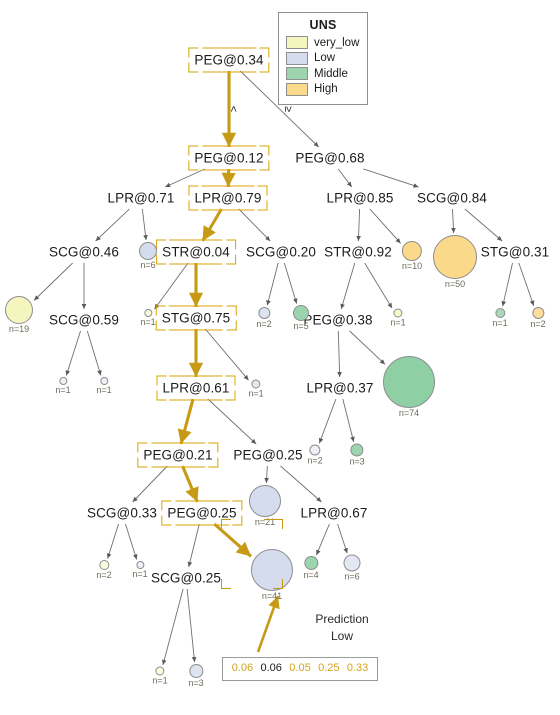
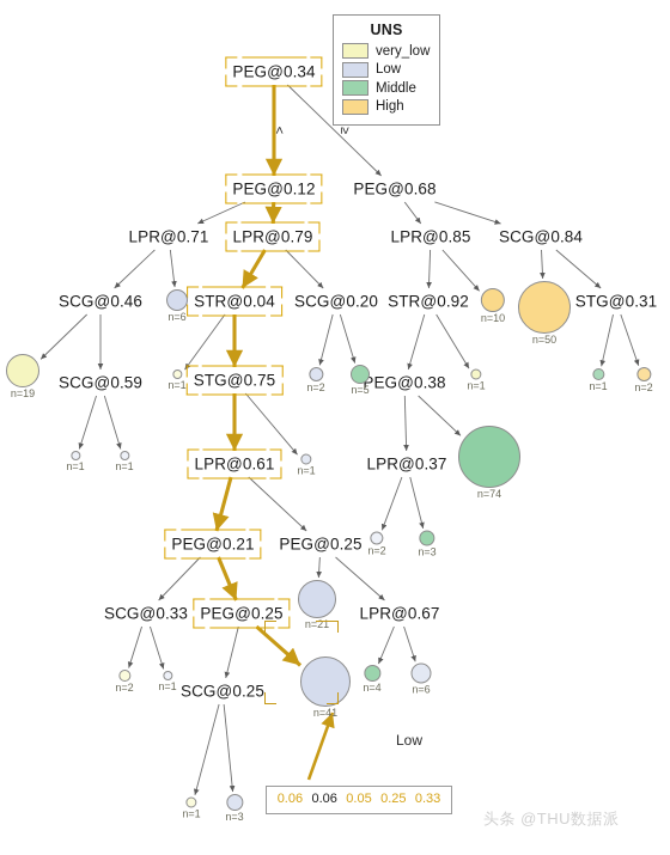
  PEG@0.34
  PEG@0.12
  PEG@0.68
  LPR@0.71
  LPR@0.79
  LPR@0.85
  SCG@0.84
  SCG@0.46
  STR@0.04
  SCG@0.20
  STR@0.92
  STG@0.31
  SCG@0.59
  STG@0.75
  PEG@0.38
  LPR@0.61
  LPR@0.37
  PEG@0.21
  PEG@0.25
  SCG@0.33
  PEG@0.25
  LPR@0.67
  SCG@0.25
  n=6
  n=10
  n=50
  n=19
  n=1
  n=2
  n=5
  n=1
  n=1
  n=2
  n=1
  n=1
  n=1
  n=74
  n=2
  n=3
  n=2
  n=1
  n=21
  n=41
  n=4
  n=6
  n=1
  n=3
  UNS
  very_low
  Low
  Middle
  High
- Prediction
  Low
  0.06
  0.06
  0.05
  0.25
  0.33
+ 头条 @THU数据派
